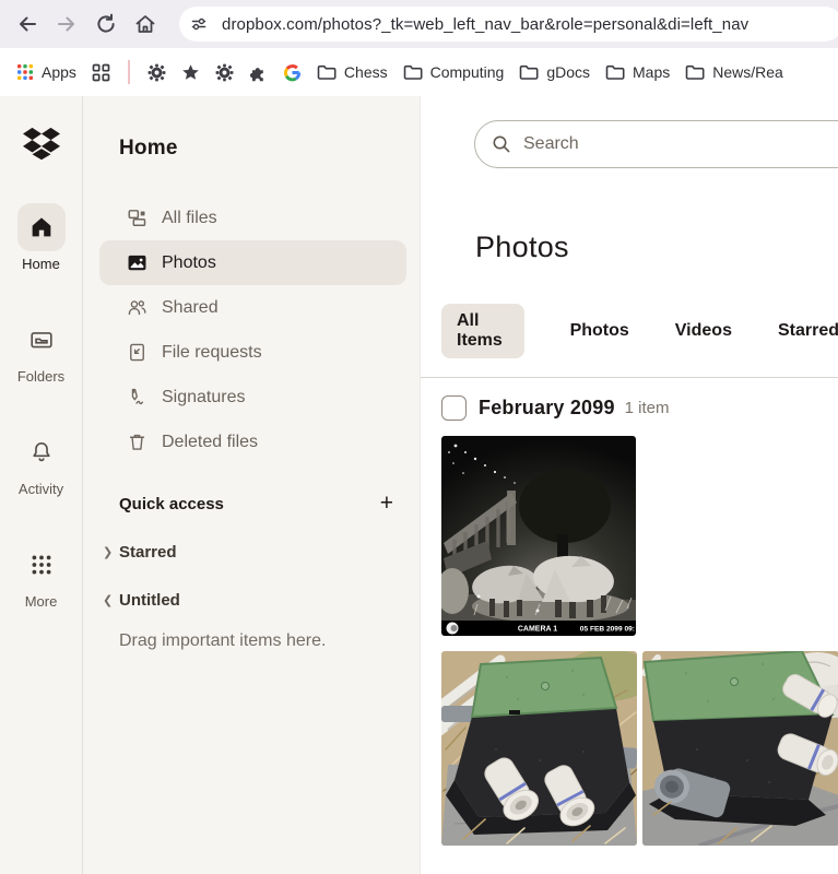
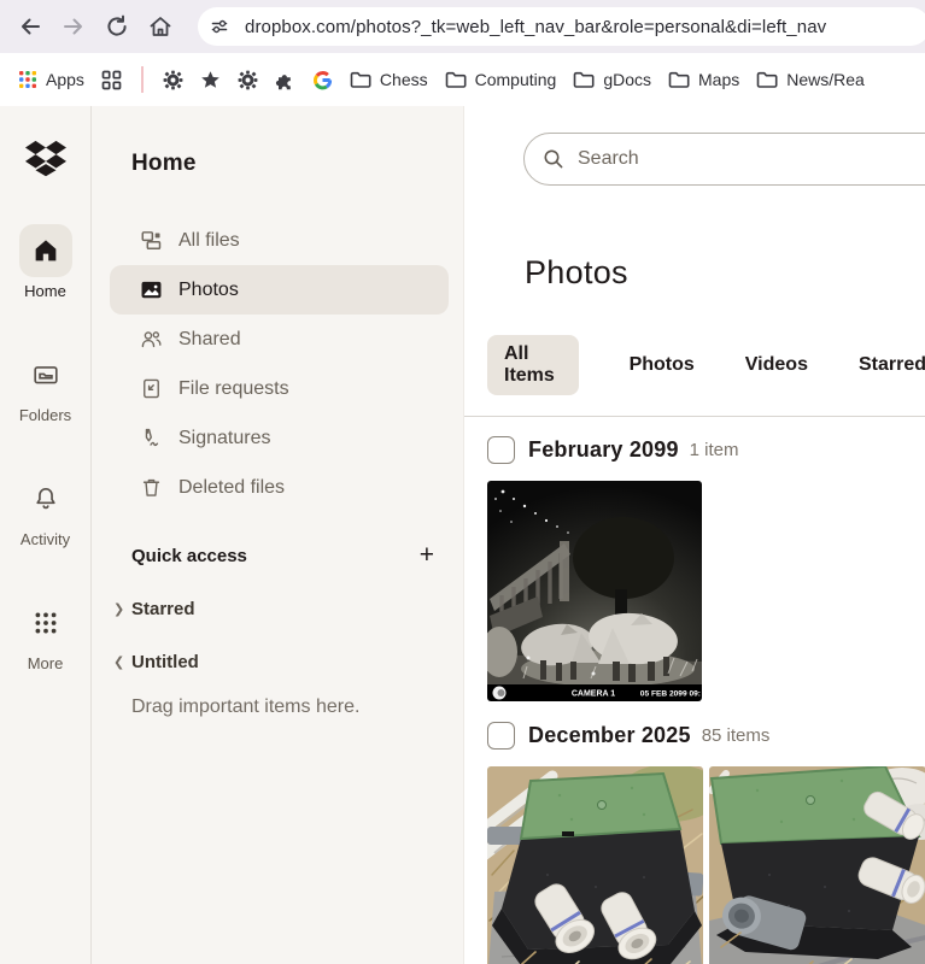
  dropbox.com/photos?_tk=web_left_nav_bar&role=personal&di=left_nav
  Apps
  Chess
  Computing
  gDocs
  Maps
  News/Rea
  Home
  Folders
  Activity
  More
  Home
  All files
  Photos
  Shared
  File requests
  Signatures
  Deleted files
  Quick access
  +
  ❯
  Starred
  ❮︎
  Untitled
  Drag important items here.
  Search
  Photos
  All Items
  Photos
  Videos
  Starred
  February 2099
  1 item
+ December 2025
+ 85 items
